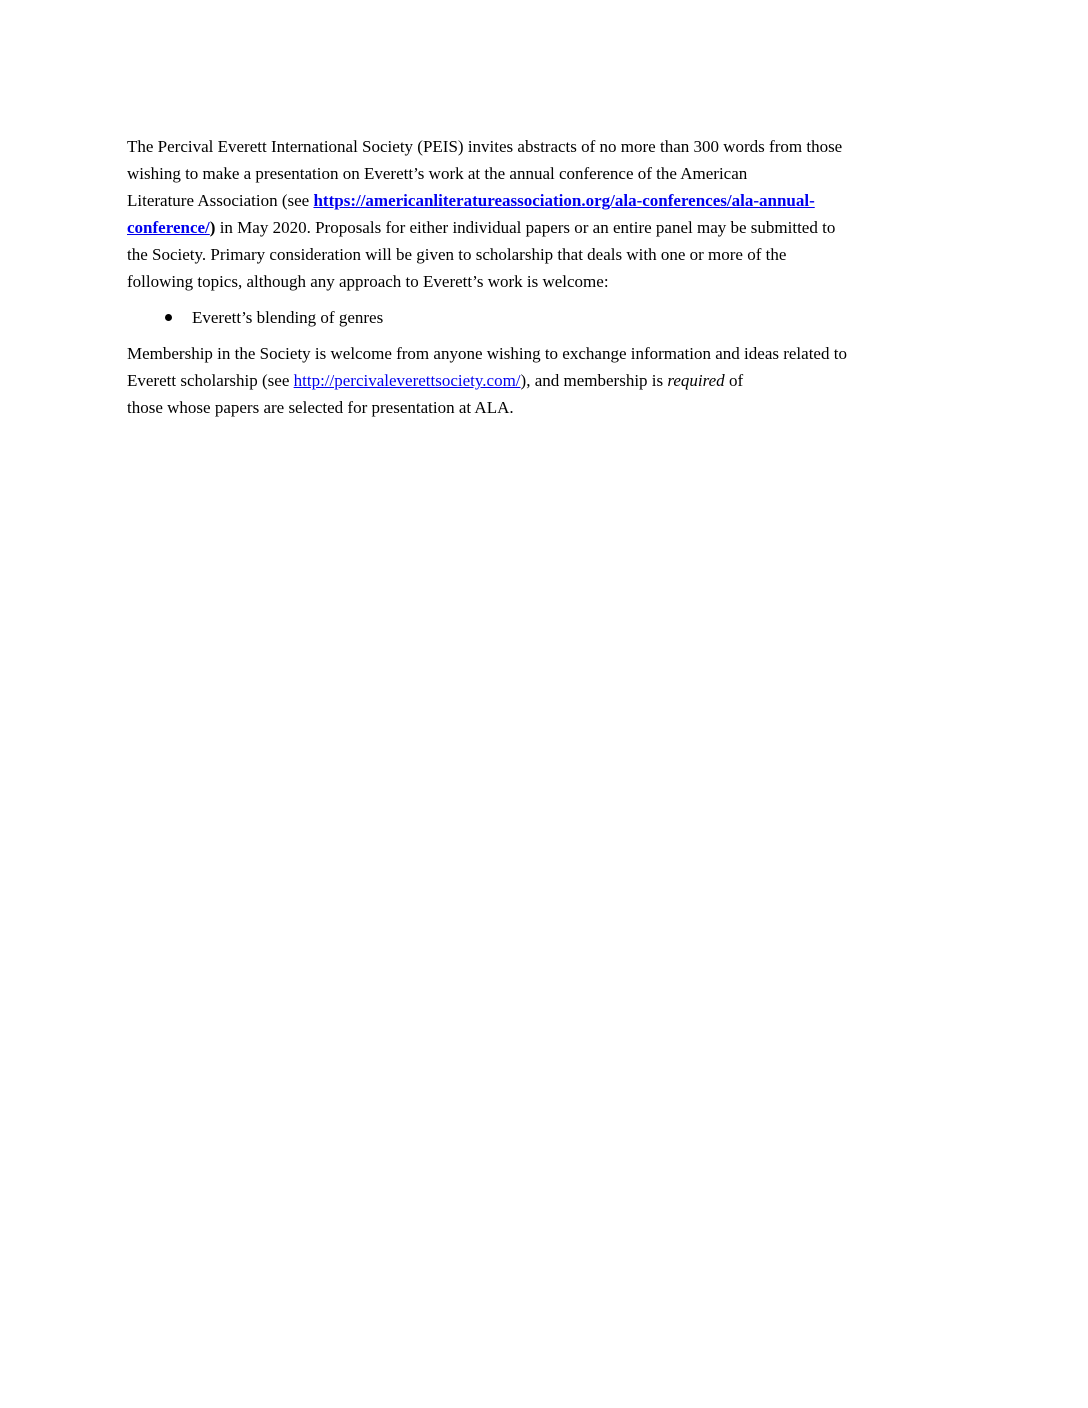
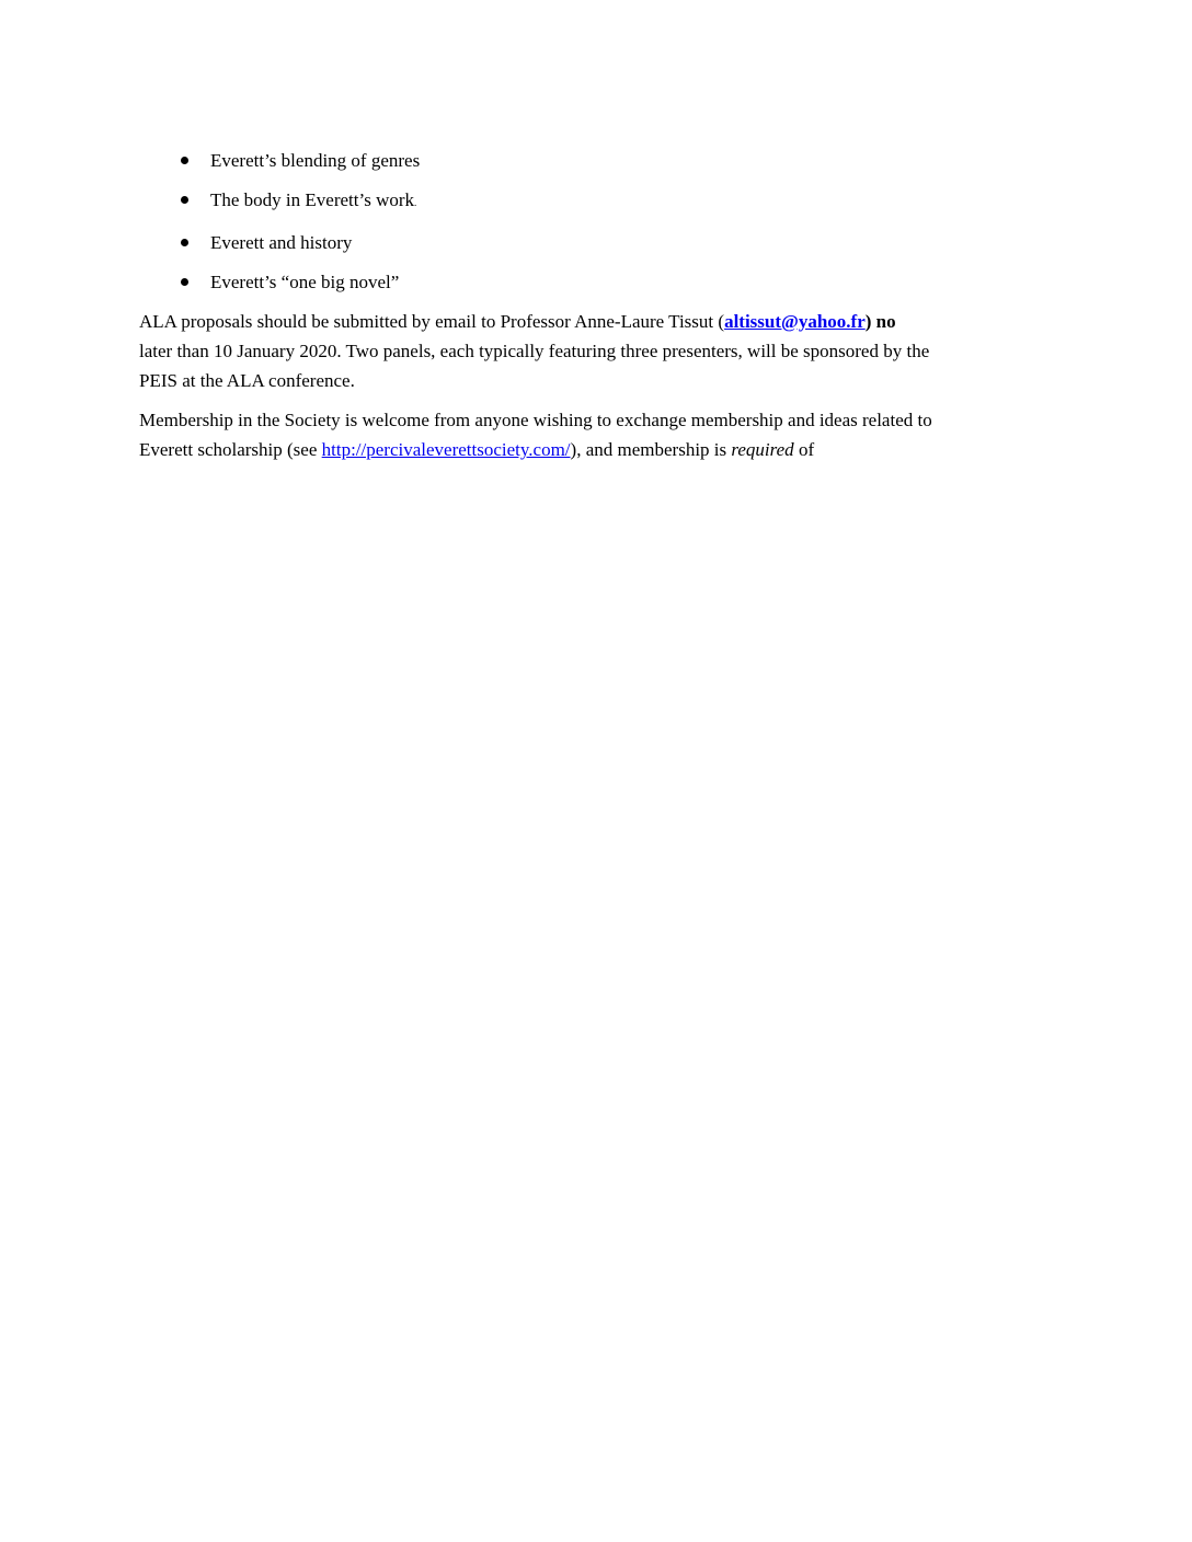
- The Percival Everett International Society (PEIS) invites abstracts of no more than 300 words from those
- wishing to make a presentation on Everett’s work at the annual conference of the American
- Literature Association (see https://americanliteratureassociation.org/ala-conferences/ala-annual-
- conference/) in May 2020. Proposals for either individual papers or an entire panel may be submitted to
- the Society. Primary consideration will be given to scholarship that deals with one or more of the
- following topics, although any approach to Everett’s work is welcome:
  Everett’s blending of genres
+ The body in Everett’s work.
+ Everett and history
+ Everett’s “one big novel”
+ ALA proposals should be submitted by email to Professor Anne-Laure Tissut (altissut@yahoo.fr) no
+ later than 10 January 2020. Two panels, each typically featuring three presenters, will be sponsored by the
+ PEIS at the ALA conference.
- Membership in the Society is welcome from anyone wishing to exchange information and ideas related to
+ Membership in the Society is welcome from anyone wishing to exchange membership and ideas related to
  Everett scholarship (see http://percivaleverettsociety.com/), and membership is required of
- those whose papers are selected for presentation at ALA.
